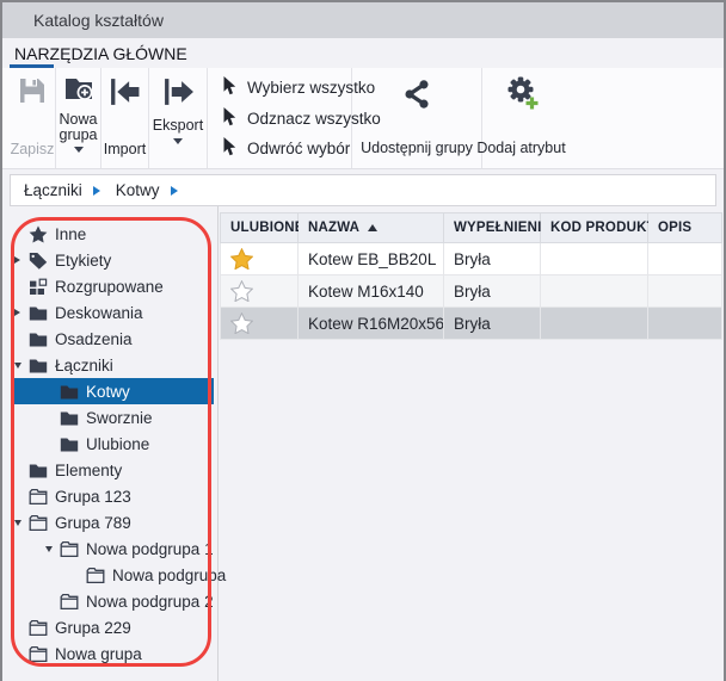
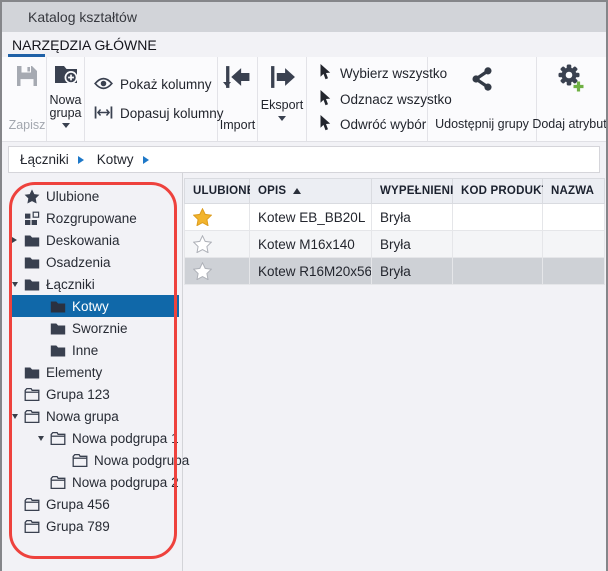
  Katalog kształtów
  NARZĘDZIA GŁÓWNE
  Zapisz
  Nowa
  grupa
+ Pokaż kolumny
+ Dopasuj kolumny
  Import
  Eksport
  Wybierz wszystko
  Odznacz wszystko
  Odwróć wybór
  Udostępnij grupy
  Dodaj atrybut
  Łączniki
  Kotwy
- Inne
+ Ulubione
- Etykiety
  Rozgrupowane
  Deskowania
  Osadzenia
  Łączniki
  Kotwy
  Sworznie
- Ulubione
+ Inne
  Elementy
  Grupa 123
- Grupa 789
+ Nowa grupa
  Nowa podgrupa 1
  Nowa podgrupa
  Nowa podgrupa 2
- Grupa 229
+ Grupa 456
- Nowa grupa
+ Grupa 789
  ULUBION
- NAZWA
+ OPIS
  WYPEŁNIENI
  KOD PRODUK
- OPIS
+ NAZWA
  Kotew EB_BB20L
  Bryła
  Kotew M16x140
  Bryła
  Kotew R16M20x56
  Bryła
